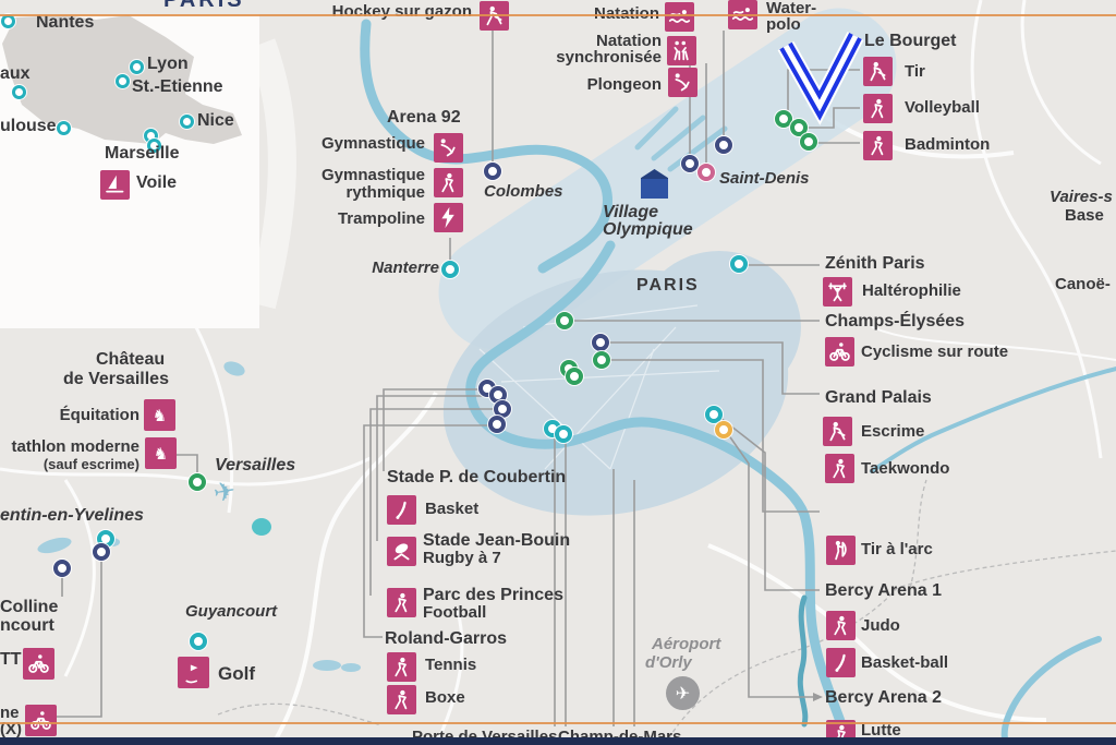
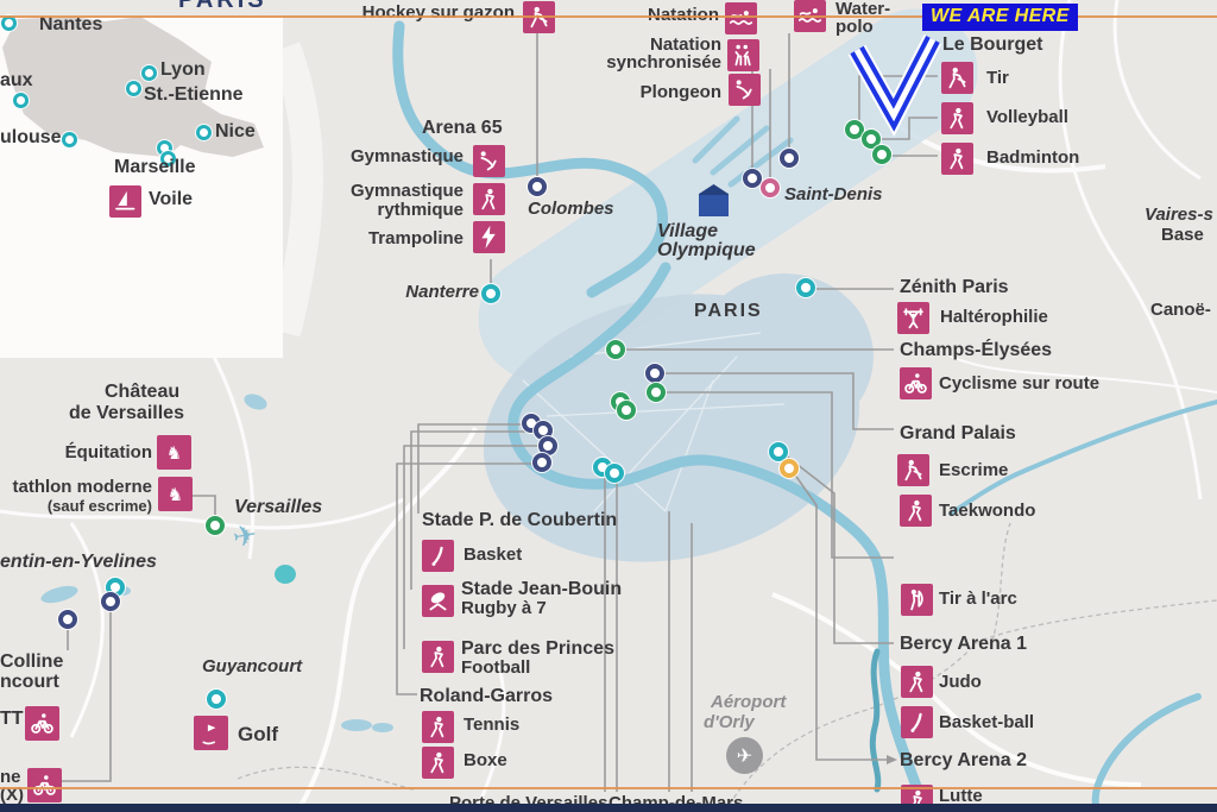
  PARIS
  Nantes
  aux
  Lyon
  St.-Etienne
  Nice
  ulouse
  Marseille
  Voile
  Hockey sur gazon
  Natation
  synchronisée
  Plongeon
  Water-
  polo
  Le Bourget
  Tir
  Volleyball
  Badminton
  Saint-Denis
  Village
  Olympique
- Arena 92
+ Arena 65
  Gymnastique
  Gymnastique
  rythmique
  Trampoline
  Colombes
  Nanterre
  PARIS
  Zénith Paris
  Haltérophilie
  Champs-Élysées
  Cyclisme sur route
  Grand Palais
  Escrime
  Taekwondo
  Tir à l'arc
  Bercy Arena 1
  Judo
  Basket-ball
  Bercy Arena 2
  Lutte
  Vaires-s
  Base
  Canoë-
  Château
  de Versailles
  Équitation
  ♞
  tathlon moderne
  (sauf escrime)
  ♞
  Versailles
  entin-en-Yvelines
  Colline
  ncourt
  TT
  ne
  (X)
  Guyancourt
  Golf
  Stade P. de Coubertin
  Basket
  Stade Jean-Bouin
  Rugby à 7
  Parc des Princes
  Football
  Roland-Garros
  Tennis
  Boxe
  Aéroport
  d'Orly
  ✈
+ WE ARE HERE
